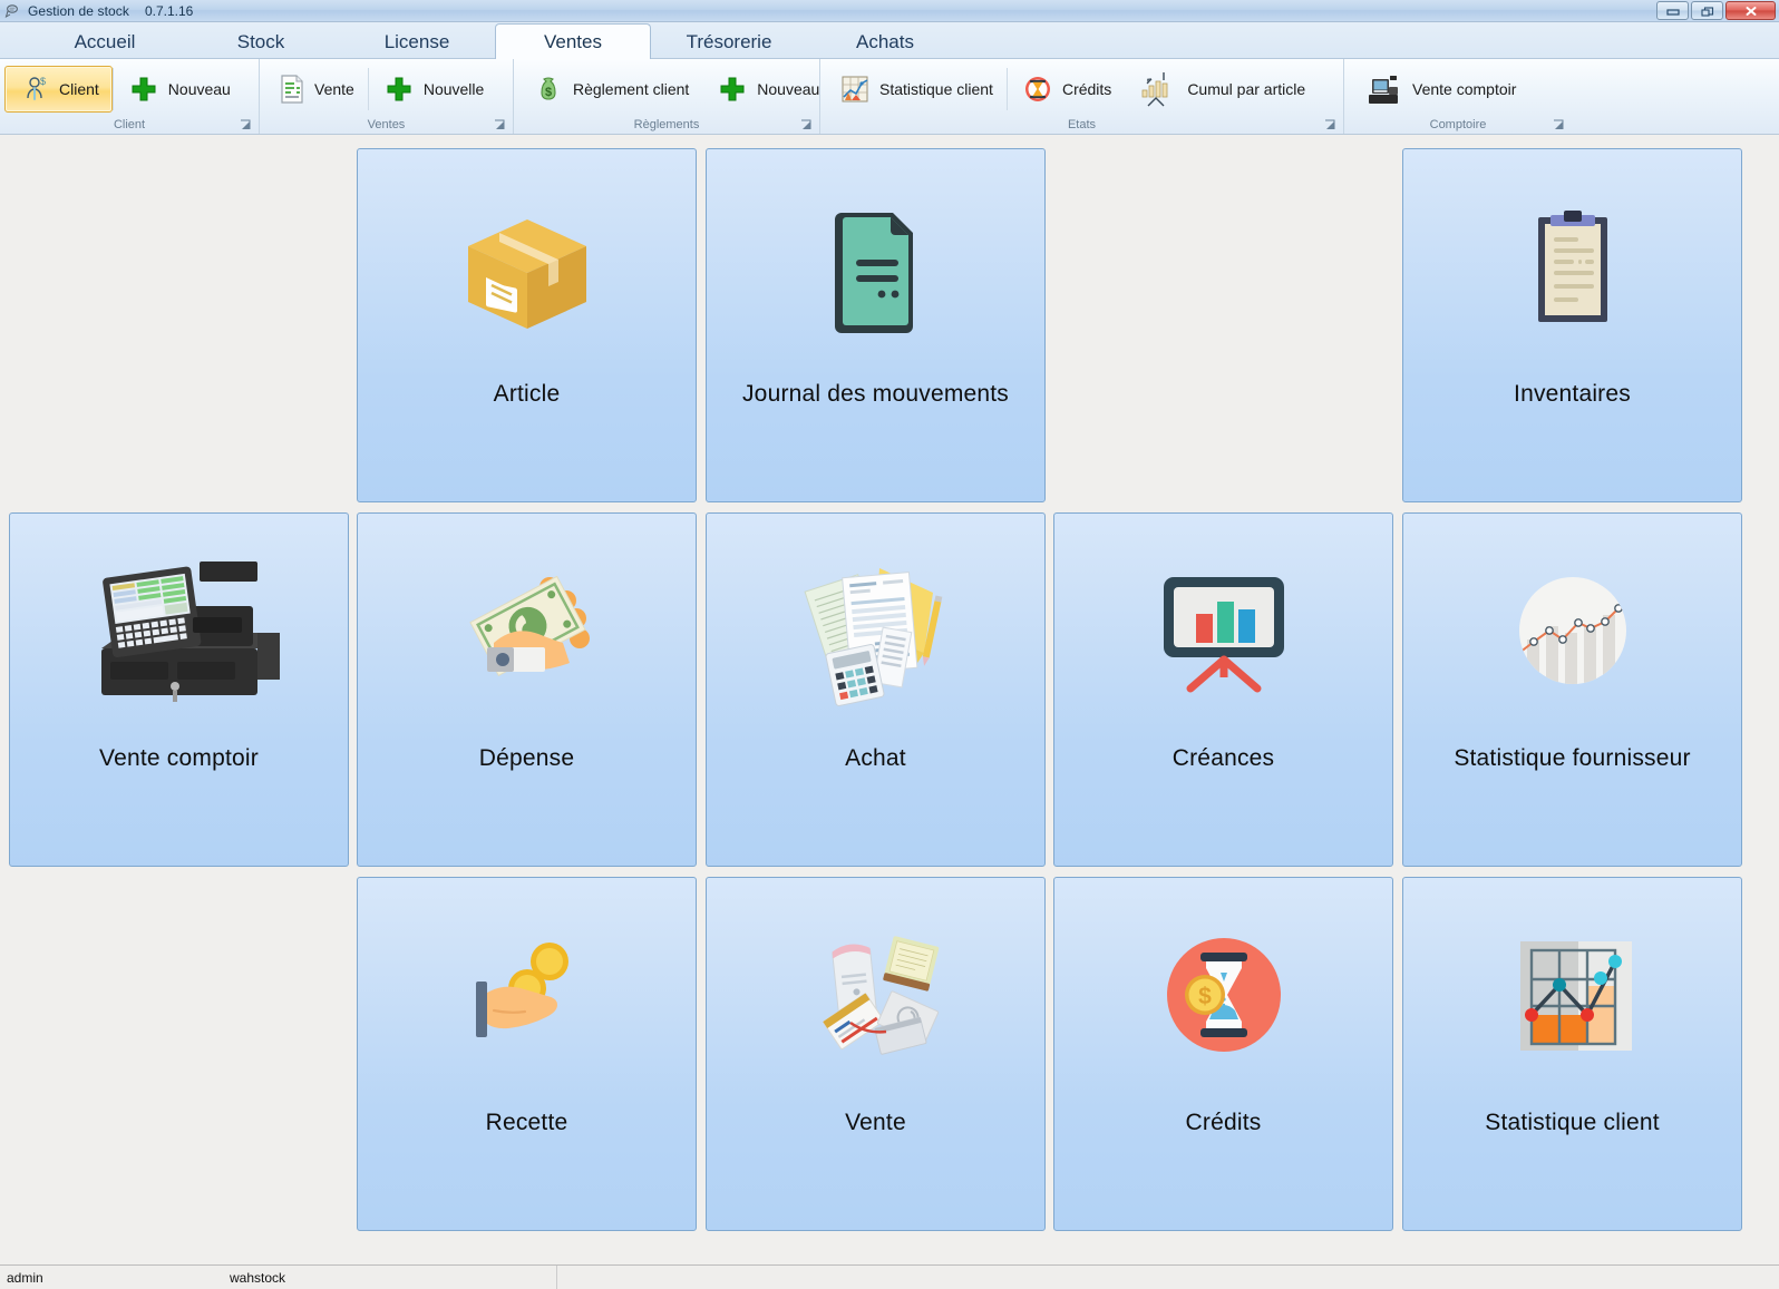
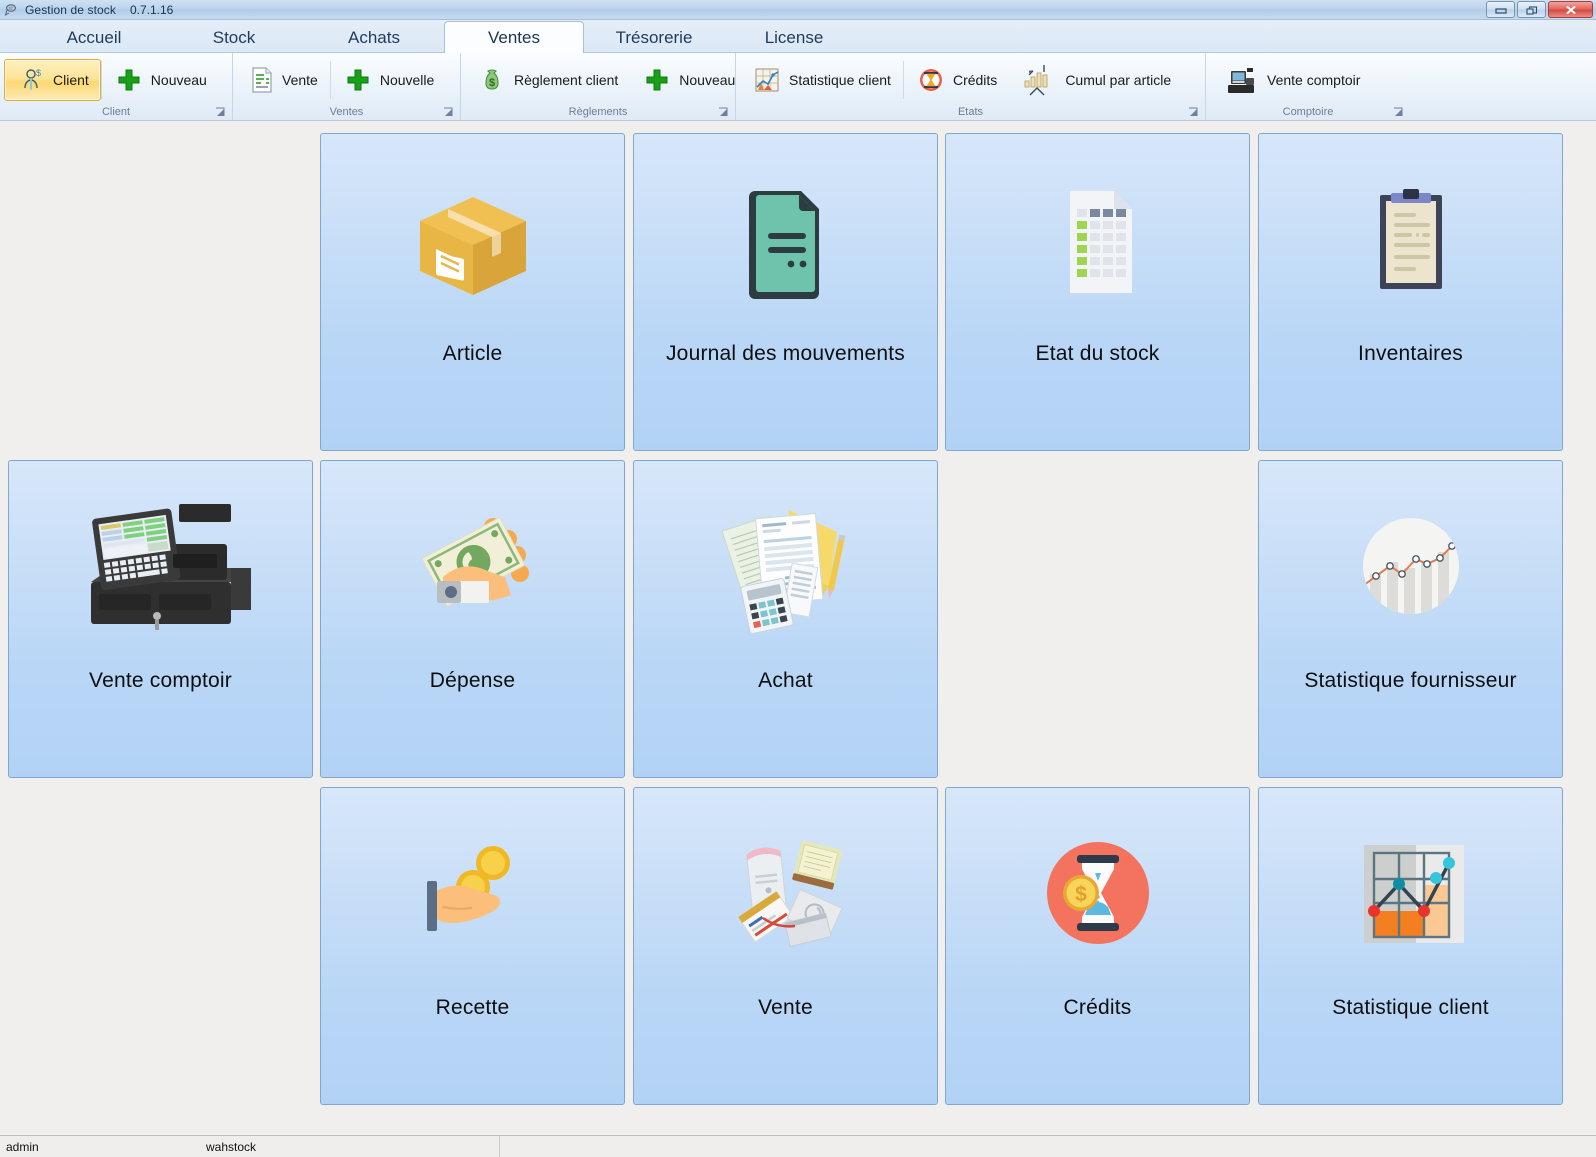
  Gestion de stock
  0.7.1.16
  Accueil
  Stock
- License
+ Achats
  Ventes
  Trésorerie
- Achats
+ License
  $
  Client
  Nouveau
  Client
  Vente
  Nouvelle
  Ventes
  $
  Règlement client
  Nouveau
  Règlements
  Statistique client
  Crédits
  Cumul par article
  Etats
  Vente comptoir
  Comptoire
  Article
  Journal des mouvements
+ Etat du stock
  Inventaires
  Vente comptoir
  Dépense
  Achat
- Créances
  Statistique fournisseur
  Recette
  Vente
  $
  Crédits
  Statistique client
  admin
  wahstock
